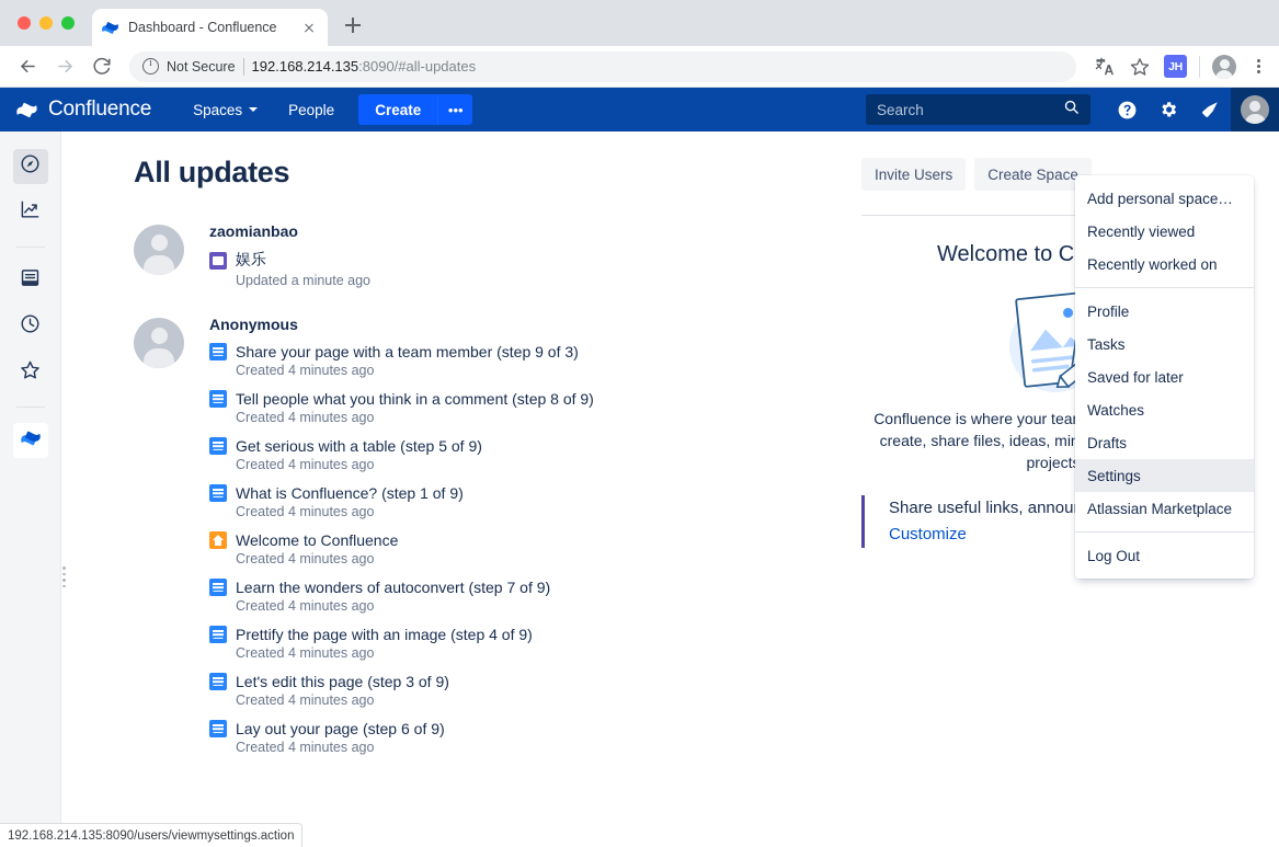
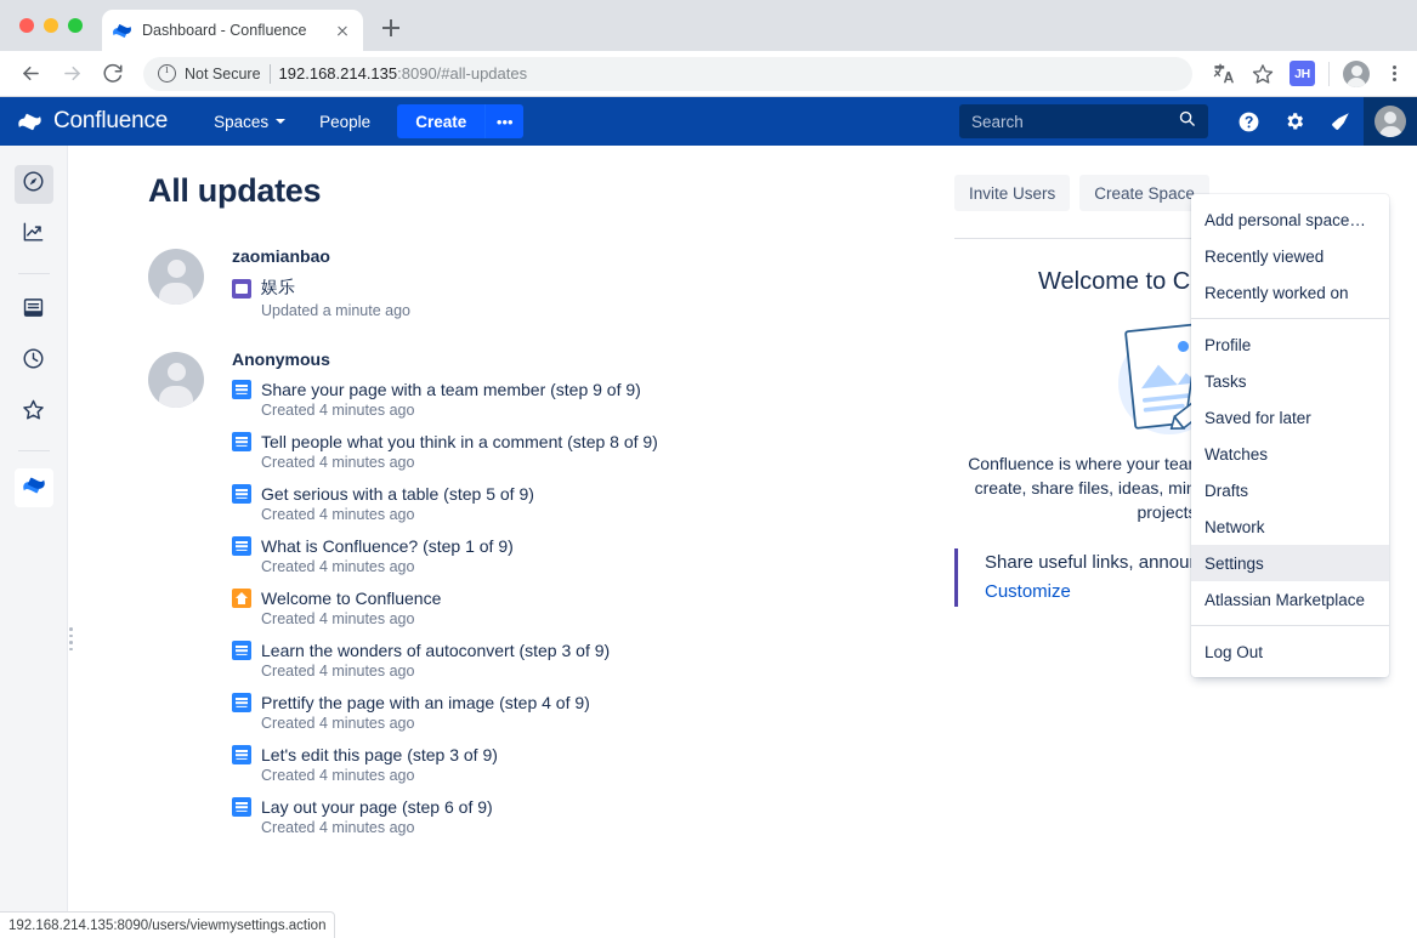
  Dashboard - Confluence
  Not Secure
  192.168.214.135:8090/#all-updates
  JH
  Confluence
  Spaces
  People
  Create
  •••
  Search
  All updates
  zaomianbao
  娱乐
  Updated a minute ago
  Anonymous
- Share your page with a team member (step 9 of 3)
+ Share your page with a team member (step 9 of 9)
  Created 4 minutes ago
  Tell people what you think in a comment (step 8 of 9)
  Created 4 minutes ago
  Get serious with a table (step 5 of 9)
  Created 4 minutes ago
  What is Confluence? (step 1 of 9)
  Created 4 minutes ago
  Welcome to Confluence
  Created 4 minutes ago
- Learn the wonders of autoconvert (step 7 of 9)
+ Learn the wonders of autoconvert (step 3 of 9)
  Created 4 minutes ago
  Prettify the page with an image (step 4 of 9)
  Created 4 minutes ago
  Let's edit this page (step 3 of 9)
  Created 4 minutes ago
  Lay out your page (step 6 of 9)
  Created 4 minutes ago
  Invite Users
  Create Space
  Customize
  Add personal space…
  Recently viewed
  Recently worked on
  Profile
  Tasks
  Saved for later
  Watches
  Drafts
+ Network
  Settings
  Atlassian Marketplace
  Log Out
  192.168.214.135:8090/users/viewmysettings.action
